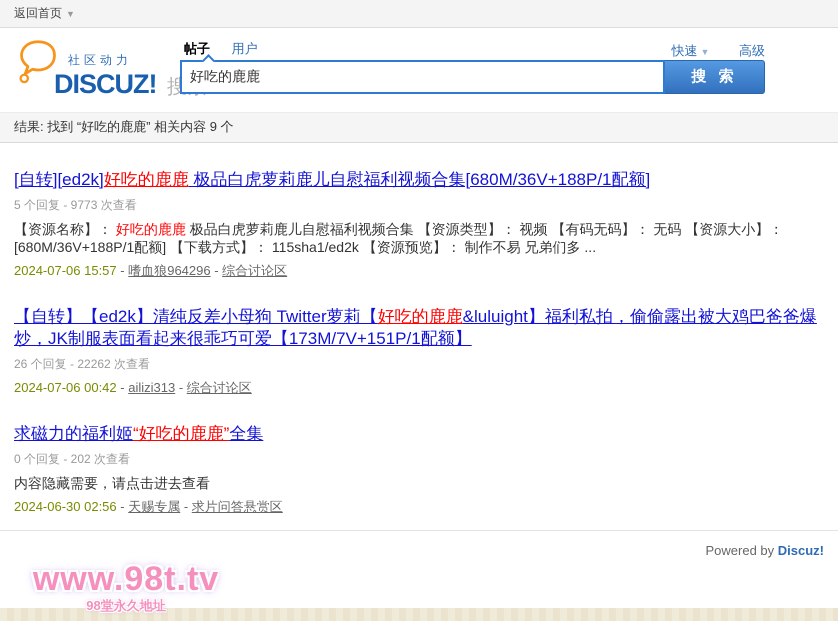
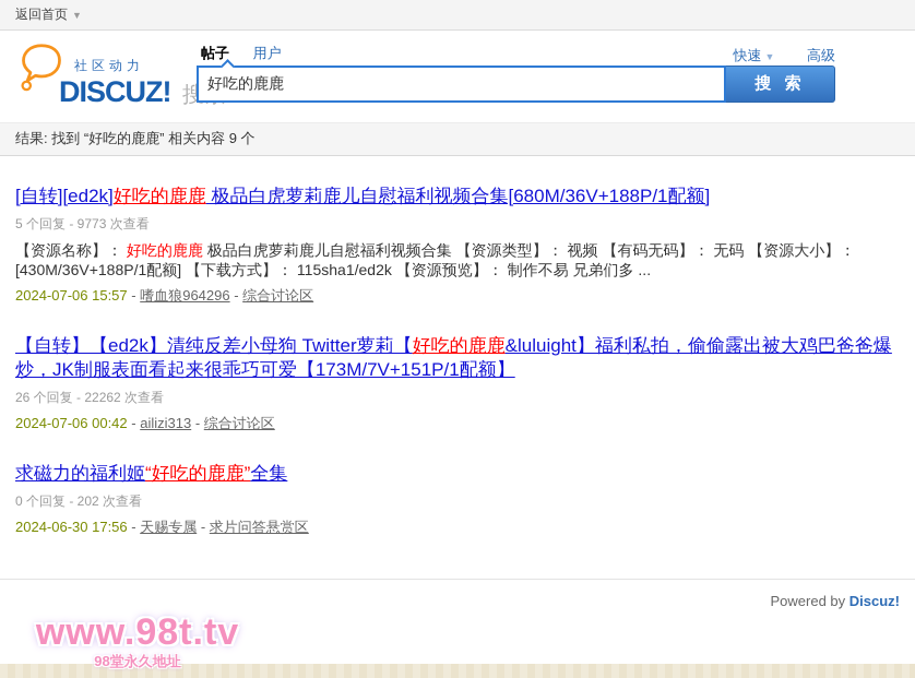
  返回首页
  ▼
  社区动力
  DISCUZ! 搜
  帖子 用户
  快速 ▼ 高级
  好吃的鹿鹿
  搜 索
  结果: 找到 “好吃的鹿鹿” 相关内容 9 个
  [自转][ed2k]好吃的鹿鹿 极品白虎萝莉鹿儿自慰福利视频合集[680M/36V+188P/1配额]
  5 个回复 - 9773 次查看
- 【资源名称】： 好吃的鹿鹿 极品白虎萝莉鹿儿自慰福利视频合集 【资源类型】： 视频 【有码无码】： 无码 【资源大小】：[680M/36V+188P/1配额] 【下载方式】： 115sha1/ed2k 【资源预览】： 制作不易 兄弟们多 ...
+ 【资源名称】： 好吃的鹿鹿 极品白虎萝莉鹿儿自慰福利视频合集 【资源类型】： 视频 【有码无码】： 无码 【资源大小】：[430M/36V+188P/1配额] 【下载方式】： 115sha1/ed2k 【资源预览】： 制作不易 兄弟们多 ...
  2024-07-06 15:57 - 嗜血狼964296 - 综合讨论区
  【自转】【ed2k】清纯反差小母狗 Twitter萝莉【好吃的鹿鹿&luluight】福利私拍，偷偷露出被大鸡巴爸爸爆炒，JK制服表面看起来很乖巧可爱【173M/7V+151P/1配额】
  26 个回复 - 22262 次查看
  2024-07-06 00:42 - ailizi313 - 综合讨论区
  求磁力的福利姬“好吃的鹿鹿”全集
  0 个回复 - 202 次查看
- 内容隐藏需要，请点击进去查看
- 2024-06-30 02:56 - 天赐专属 - 求片问答悬赏区
+ 2024-06-30 17:56 - 天赐专属 - 求片问答悬赏区
  Powered by Discuz!
  www.98t.tv
  98堂永久地址
